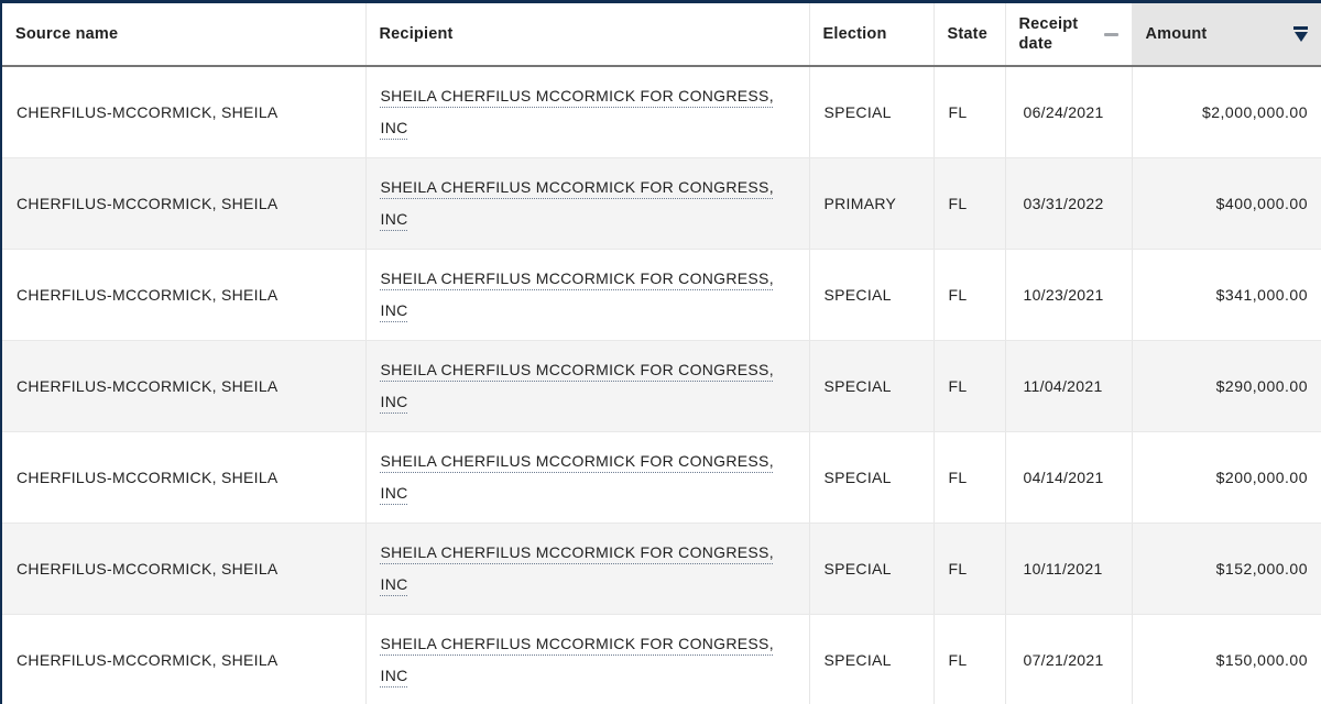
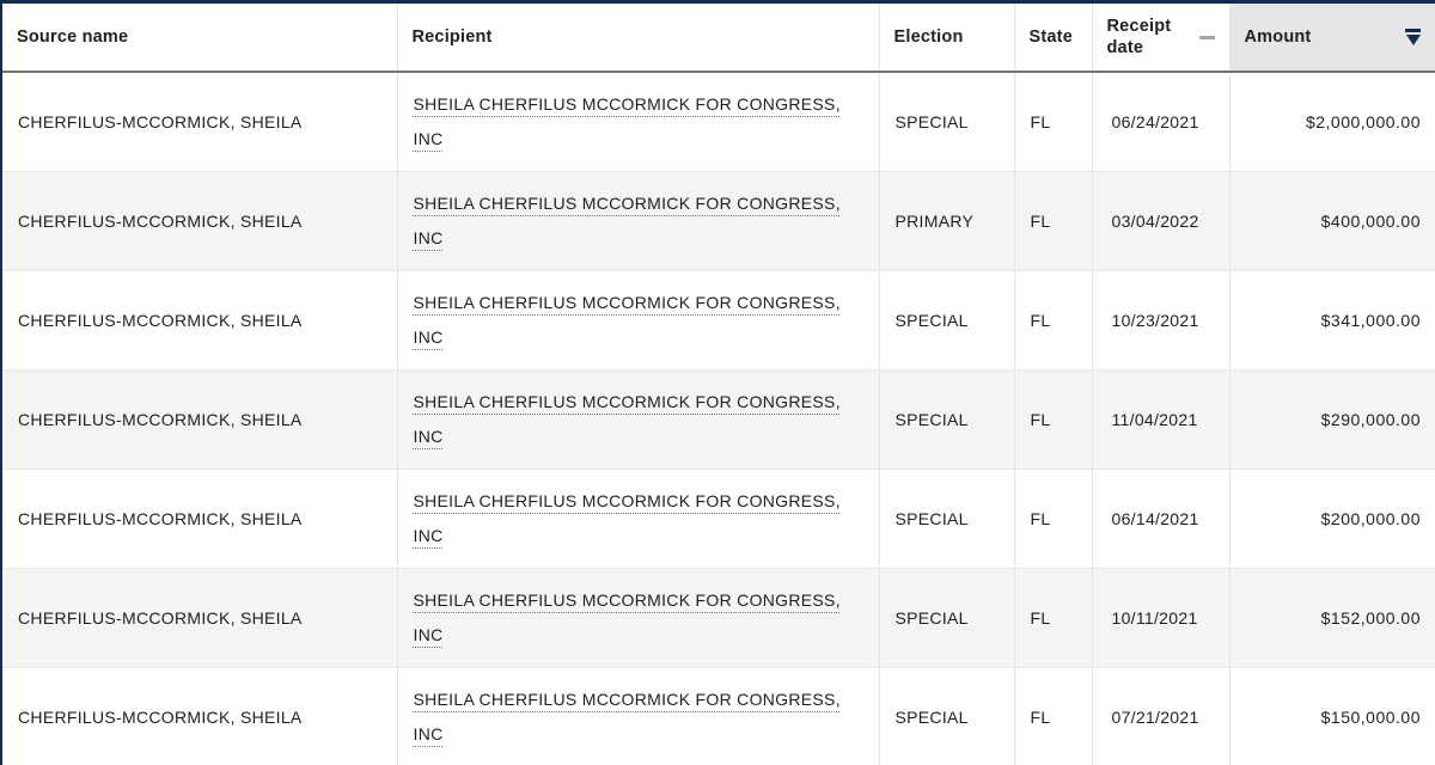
  Source name	Recipient	Election	State	Receipt date	Amount
  CHERFILUS-MCCORMICK, SHEILA	SHEILA CHERFILUS MCCORMICK FOR CONGRESS, INC	SPECIAL	FL	06/24/2021	$2,000,000.00
- CHERFILUS-MCCORMICK, SHEILA	SHEILA CHERFILUS MCCORMICK FOR CONGRESS, INC	PRIMARY	FL	03/31/2022	$400,000.00
+ CHERFILUS-MCCORMICK, SHEILA	SHEILA CHERFILUS MCCORMICK FOR CONGRESS, INC	PRIMARY	FL	03/04/2022	$400,000.00
  CHERFILUS-MCCORMICK, SHEILA	SHEILA CHERFILUS MCCORMICK FOR CONGRESS, INC	SPECIAL	FL	10/23/2021	$341,000.00
  CHERFILUS-MCCORMICK, SHEILA	SHEILA CHERFILUS MCCORMICK FOR CONGRESS, INC	SPECIAL	FL	11/04/2021	$290,000.00
- CHERFILUS-MCCORMICK, SHEILA	SHEILA CHERFILUS MCCORMICK FOR CONGRESS, INC	SPECIAL	FL	04/14/2021	$200,000.00
+ CHERFILUS-MCCORMICK, SHEILA	SHEILA CHERFILUS MCCORMICK FOR CONGRESS, INC	SPECIAL	FL	06/14/2021	$200,000.00
  CHERFILUS-MCCORMICK, SHEILA	SHEILA CHERFILUS MCCORMICK FOR CONGRESS, INC	SPECIAL	FL	10/11/2021	$152,000.00
  CHERFILUS-MCCORMICK, SHEILA	SHEILA CHERFILUS MCCORMICK FOR CONGRESS, INC	SPECIAL	FL	07/21/2021	$150,000.00
